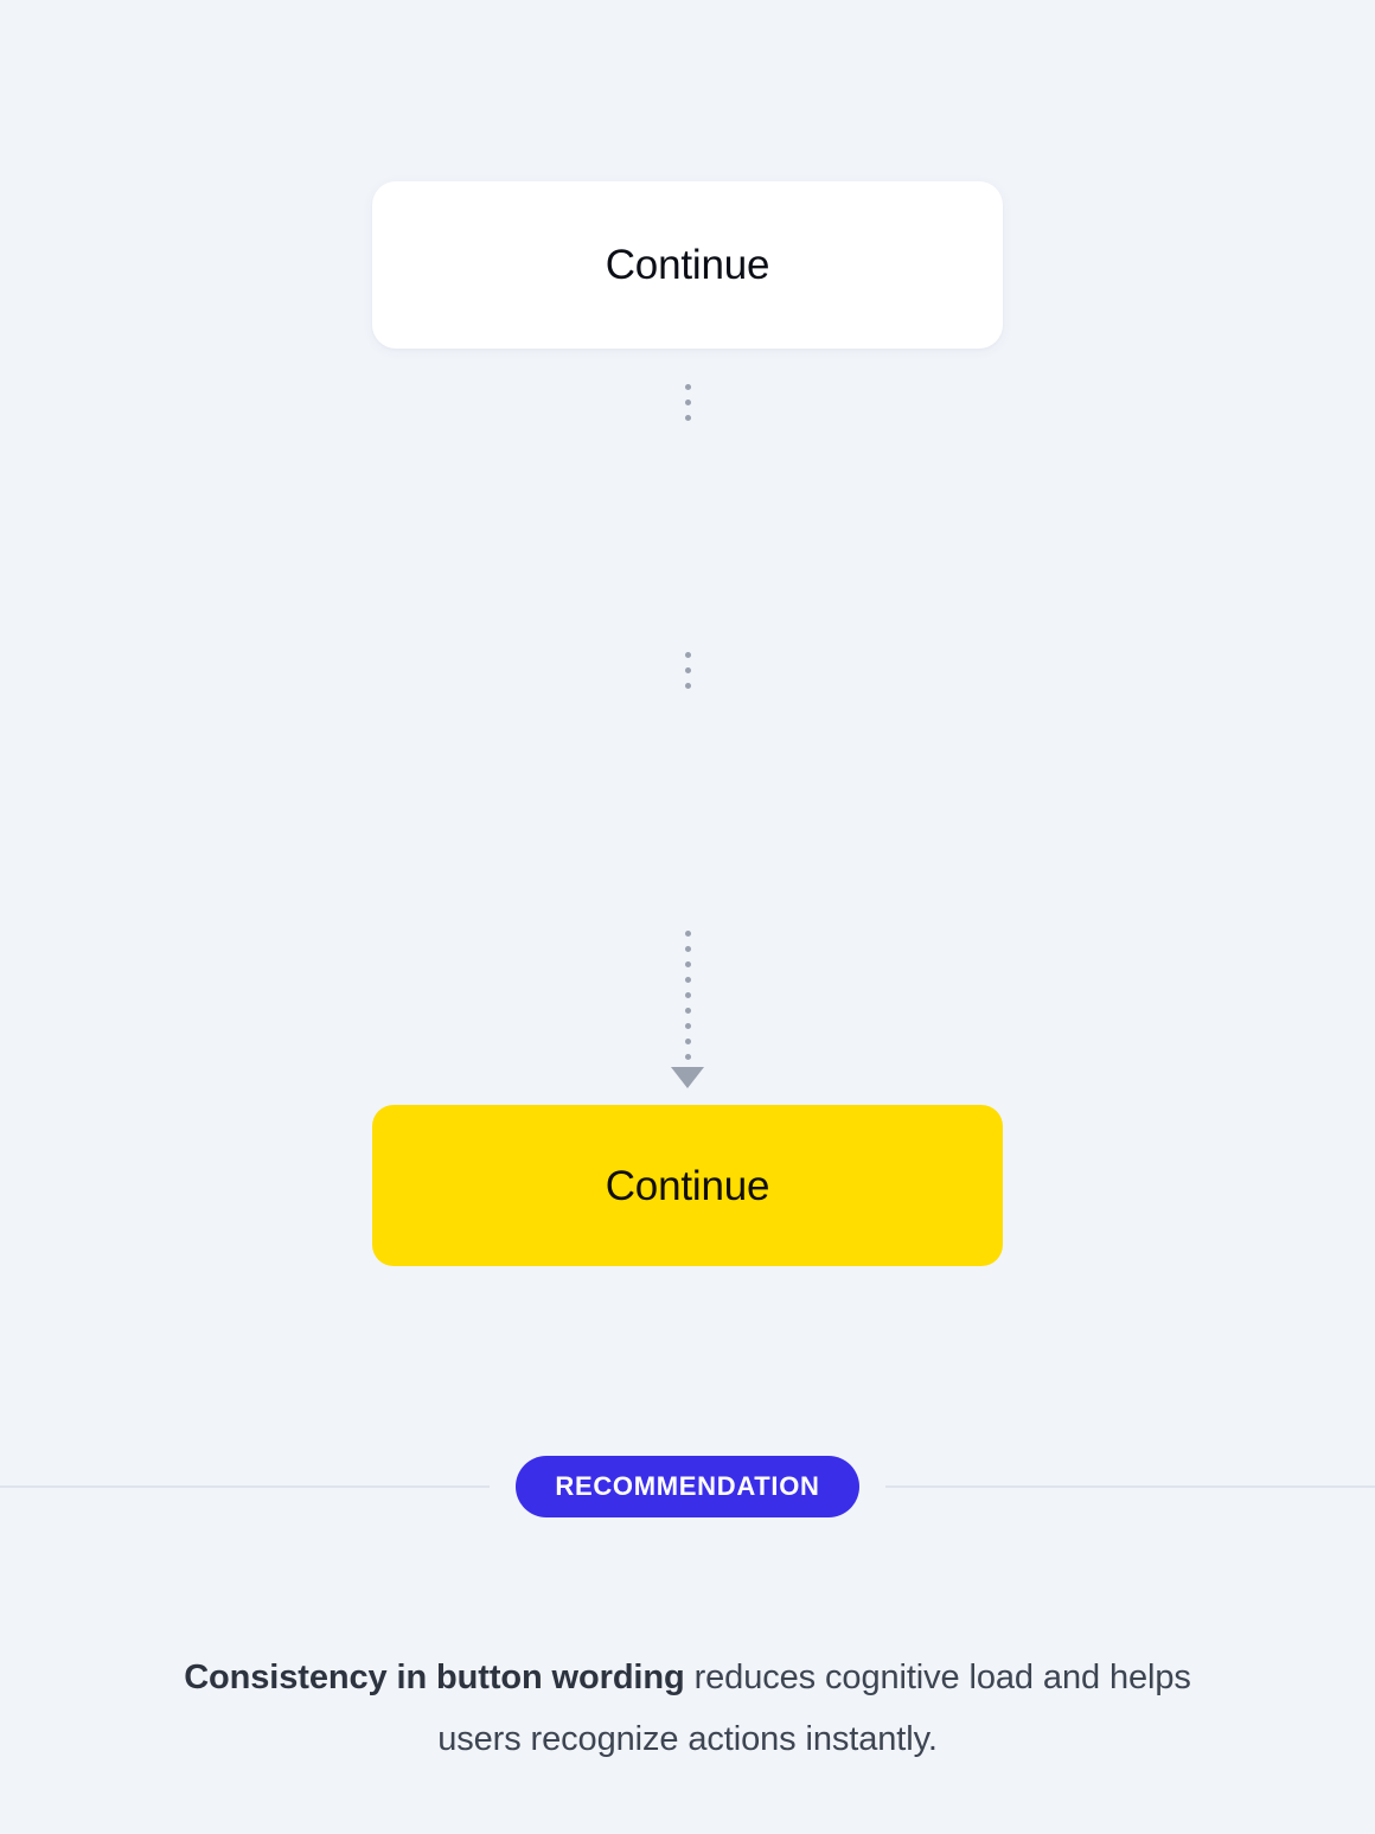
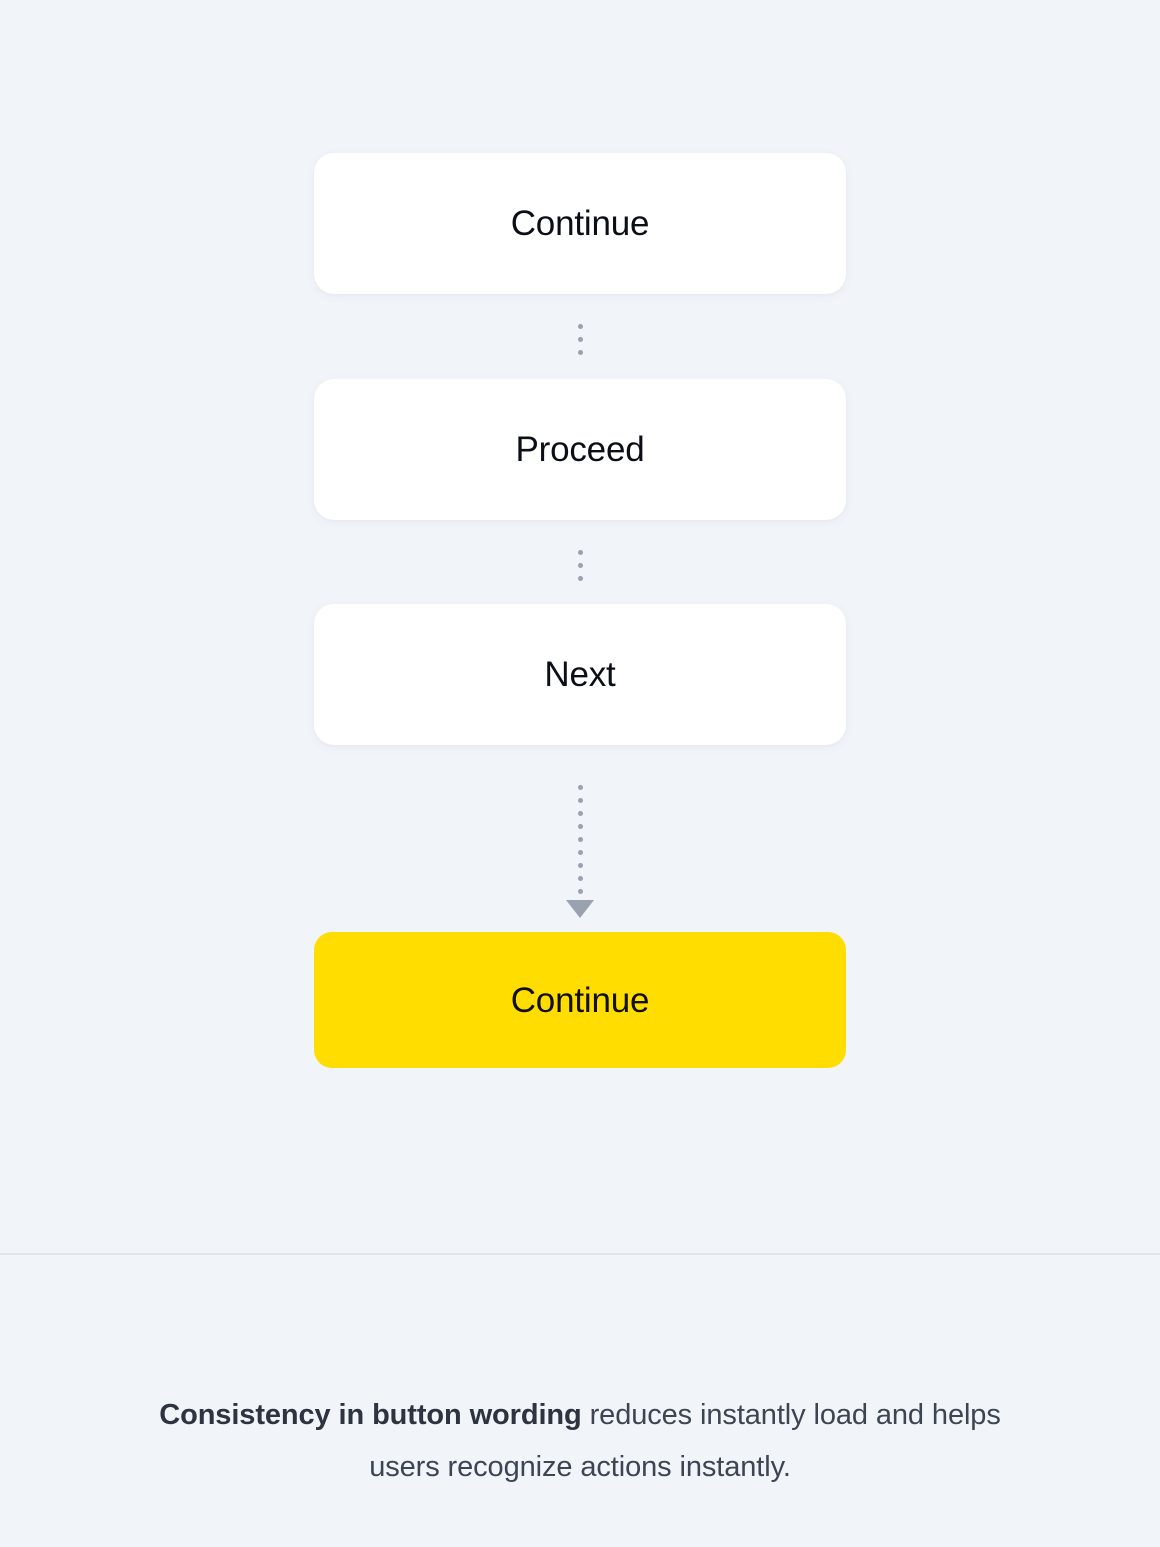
  Continue
+ Proceed
+ Next
  Continue
- RECOMMENDATION
- Consistency in button wording reduces cognitive load and helps users recognize actions instantly.
+ Consistency in button wording reduces instantly load and helps users recognize actions instantly.
